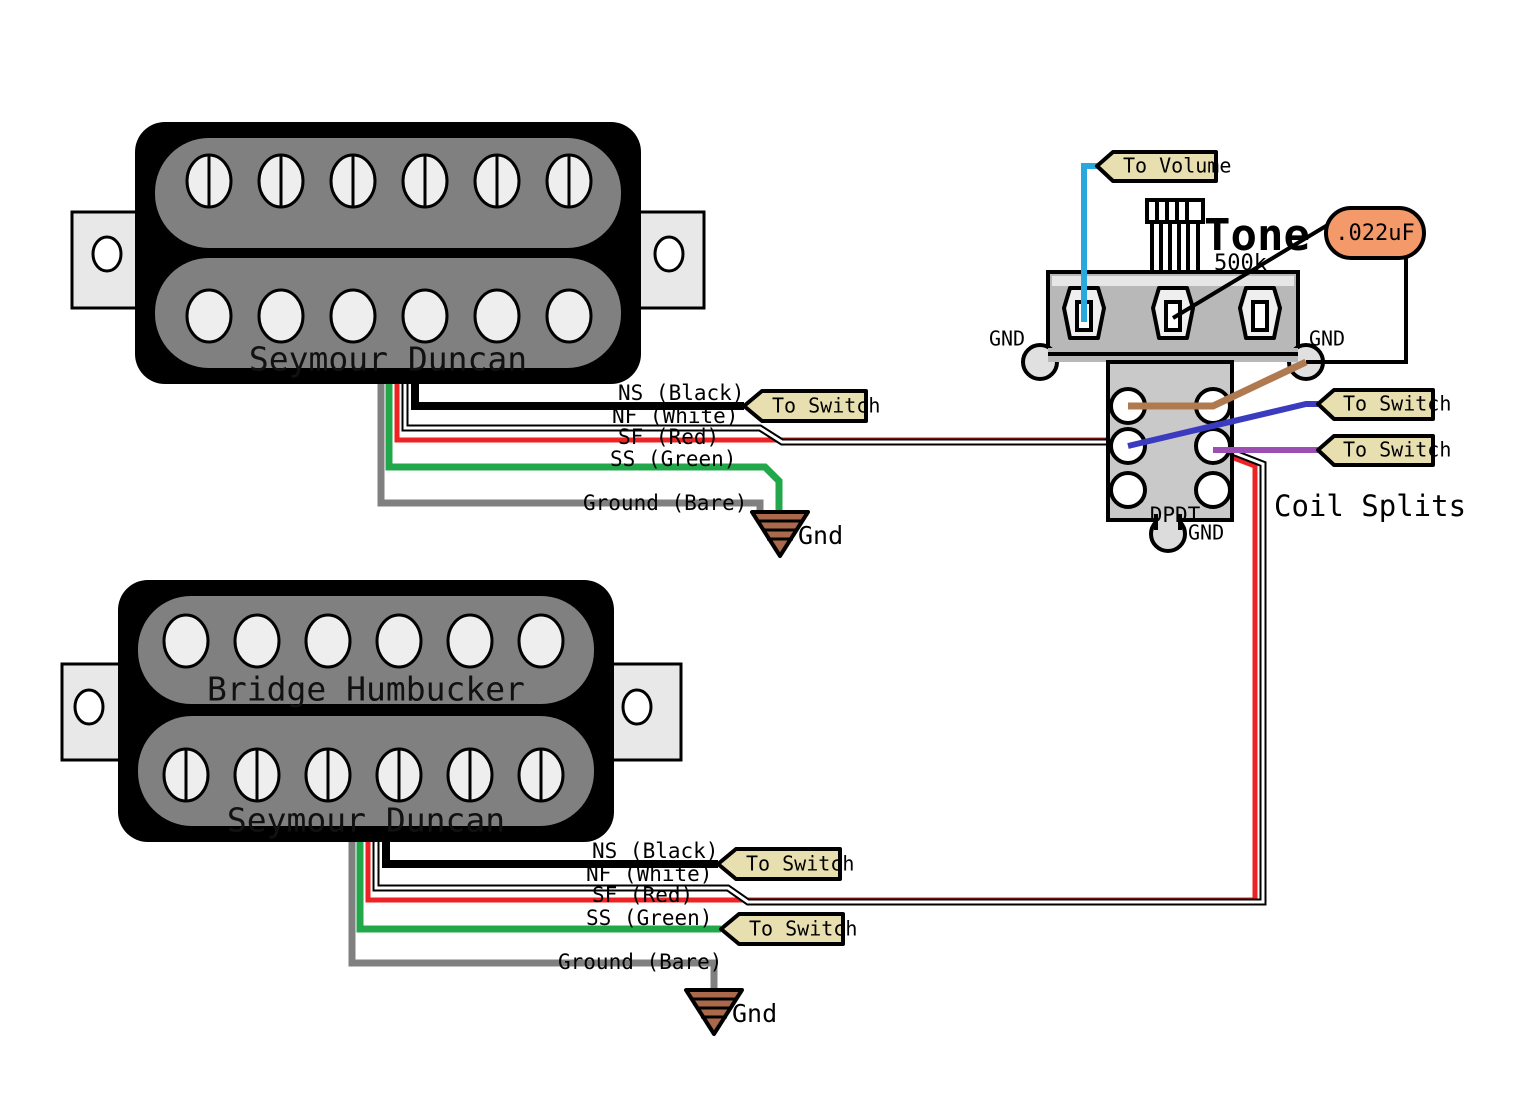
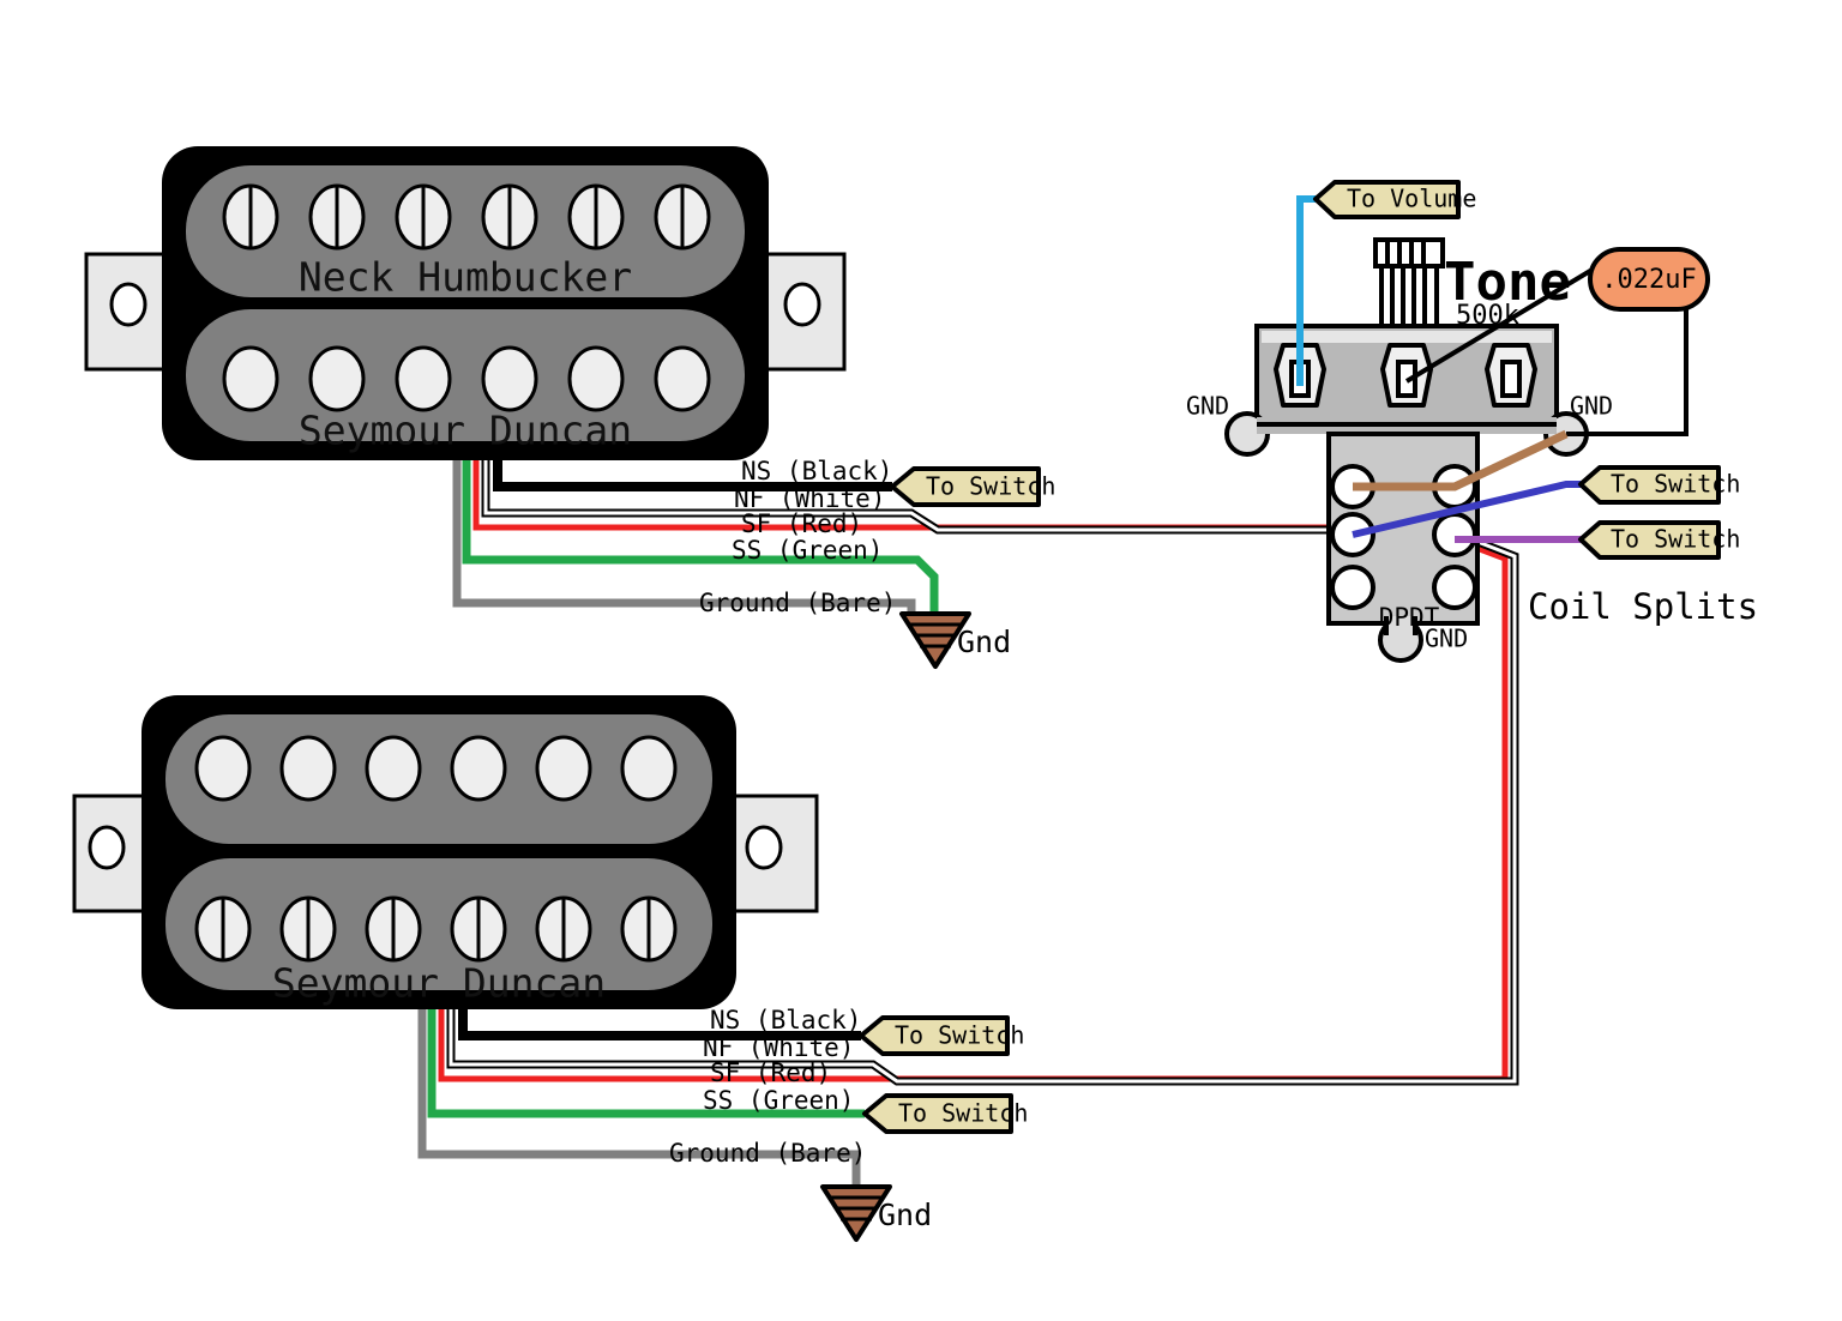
+ Neck Humbucker
  Seymour Duncan
  NS (Black)
  NF (White)
  SF (Red)
  SS (Green)
  Ground (Bare)
  To Switch
  Gnd
- Bridge Humbucker
  Seymour Duncan
  NS (Black)
  NF (White)
  SF (Red)
  SS (Green)
  Ground (Bare)
  To Switch
  To Switch
  Gnd
  GND
  GND
  Tone
  500
  To Volume
  .022uF
  To Switch
  To Switch
  DPDT
  GND
  Coil Splits
